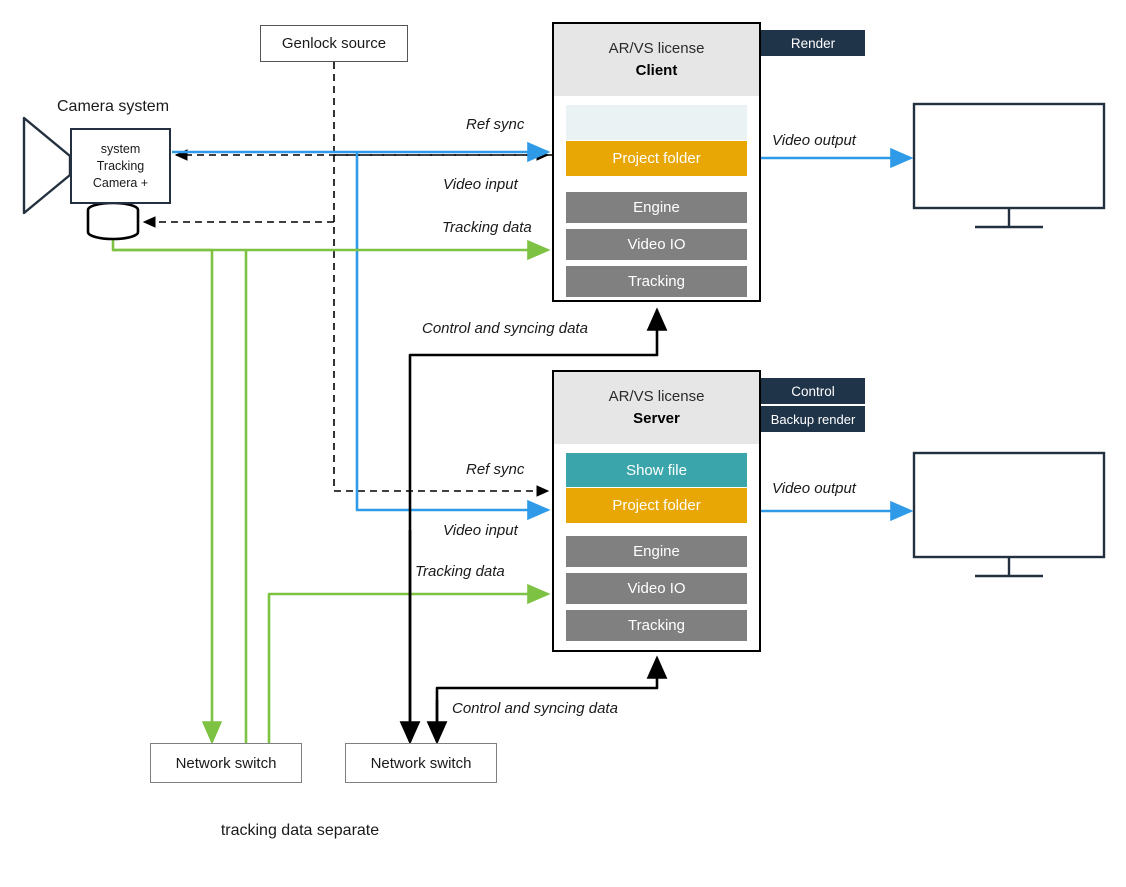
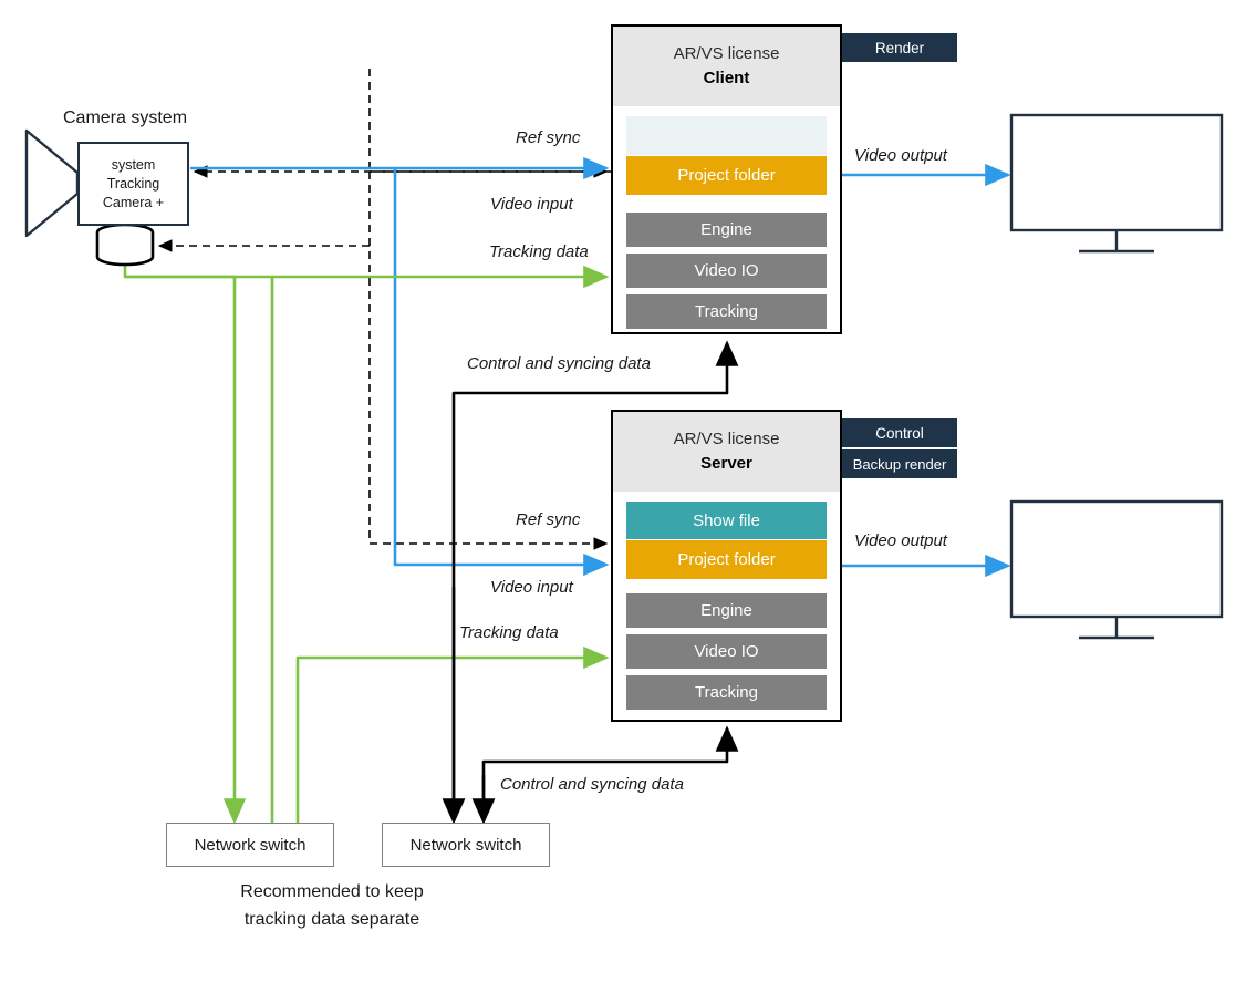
  Camera system
  system
  Tracking
  Camera +
- Genlock source
  AR/VS license
  Client
  Project folder
  Engine
  Video IO
  Tracking
  Render
  AR/VS license
  Server
  Show file
  Project folder
  Engine
  Video IO
  Tracking
  Control
  Backup render
  Network switch
  Network switch
+ Recommended to keep
  tracking data separate
  Ref sync
  Video input
  Tracking data
  Video output
  Control and syncing data
  Ref sync
  Video input
  Tracking data
  Video output
  Control and syncing data
